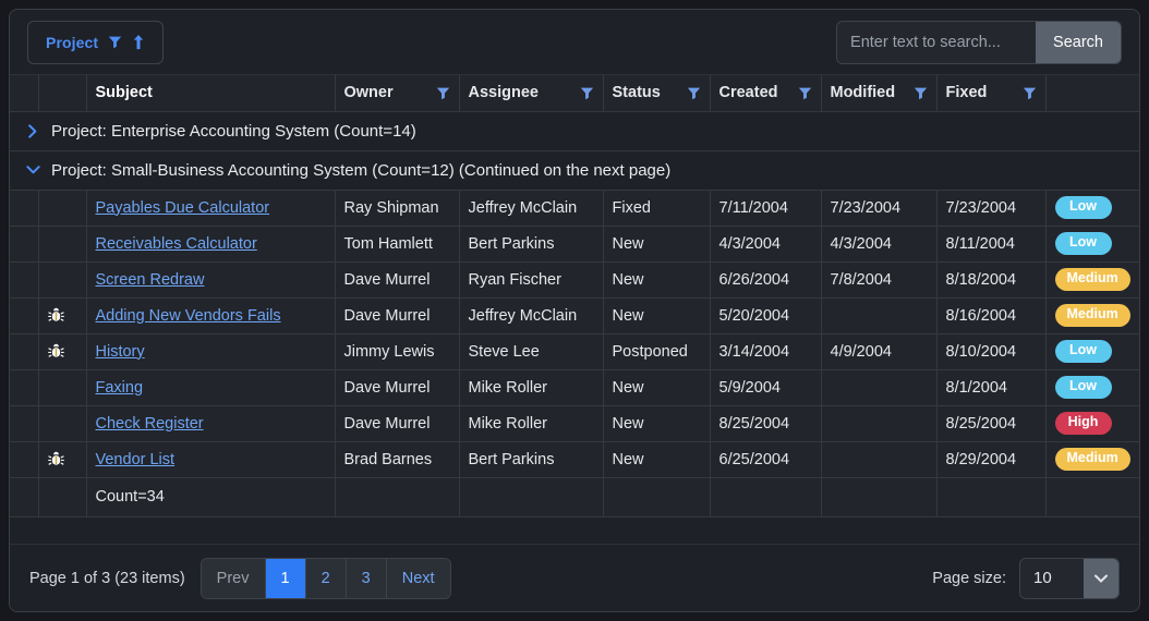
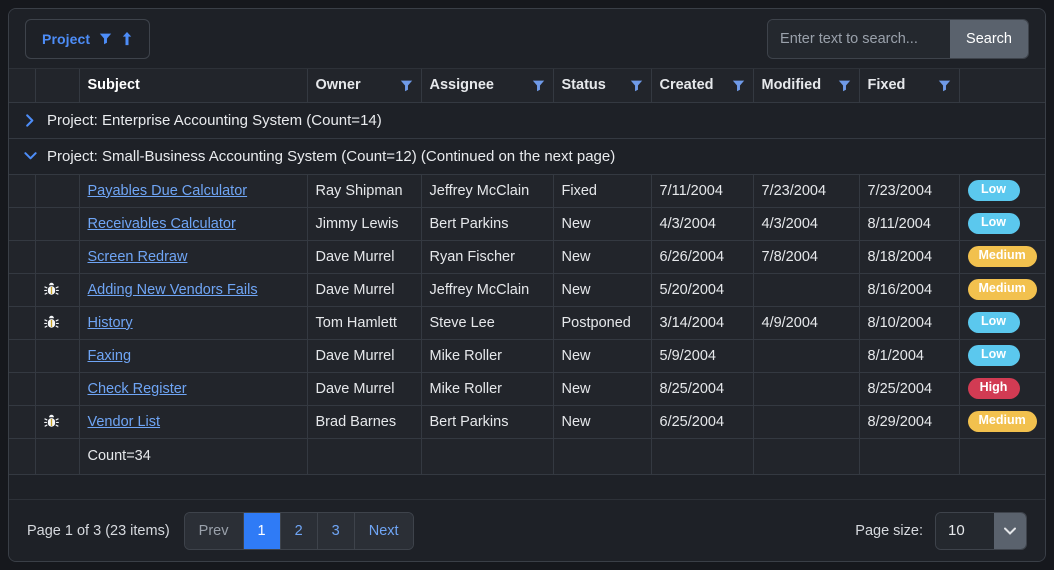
  Project
  Enter text to search...
  Search
  		Subject	Owner	Assignee	Status	Created	Modified	Fixed
  Project: Enterprise Accounting System (Count=14)
  Project: Small-Business Accounting System (Count=12) (Continued on the next page)
  		Payables Due Calculator	Ray Shipman	Jeffrey McClain	Fixed	7/11/2004	7/23/2004	7/23/2004	Low
- 		Receivables Calculator	Tom Hamlett	Bert Parkins	New	4/3/2004	4/3/2004	8/11/2004	Low
+ 		Receivables Calculator	Jimmy Lewis	Bert Parkins	New	4/3/2004	4/3/2004	8/11/2004	Low
  		Screen Redraw	Dave Murrel	Ryan Fischer	New	6/26/2004	7/8/2004	8/18/2004	Medium
  		Adding New Vendors Fails	Dave Murrel	Jeffrey McClain	New	5/20/2004		8/16/2004	Medium
- 		History	Jimmy Lewis	Steve Lee	Postponed	3/14/2004	4/9/2004	8/10/2004	Low
+ 		History	Tom Hamlett	Steve Lee	Postponed	3/14/2004	4/9/2004	8/10/2004	Low
  		Faxing	Dave Murrel	Mike Roller	New	5/9/2004		8/1/2004	Low
  		Check Register	Dave Murrel	Mike Roller	New	8/25/2004		8/25/2004	High
  		Vendor List	Brad Barnes	Bert Parkins	New	6/25/2004		8/29/2004	Medium
  		Count=34
  Page 1 of 3 (23 items)
  Prev
  1
  2
  3
  Next
  Page size:
  10
